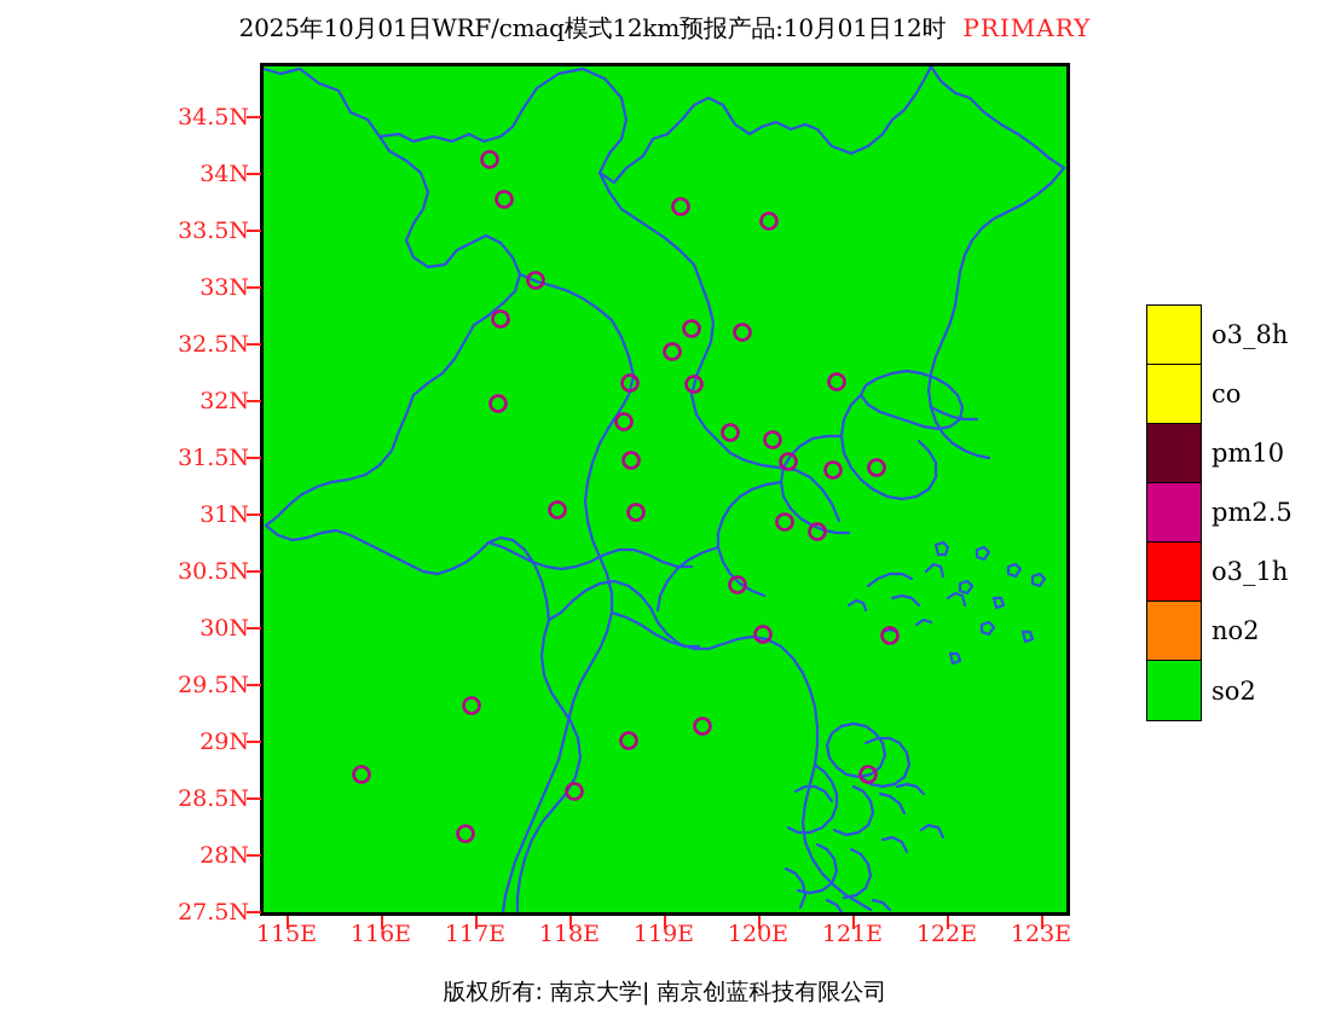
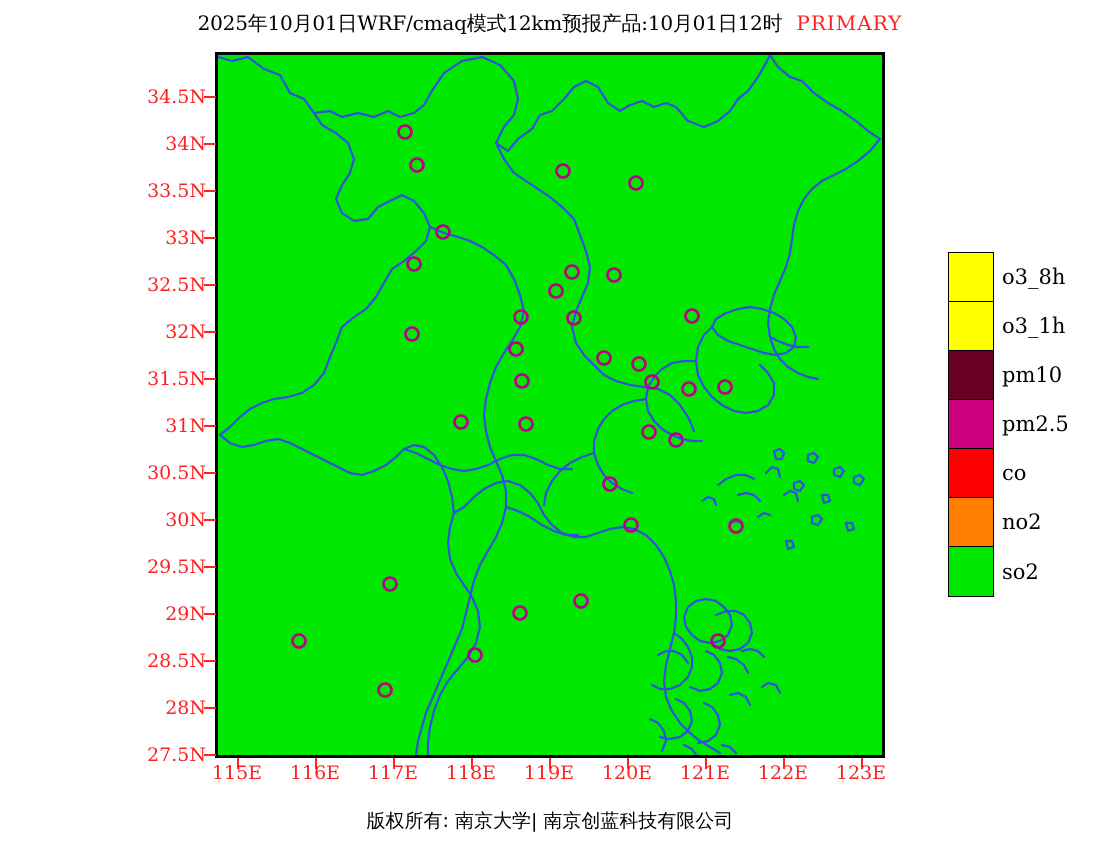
  2025年10月01日WRF/cmaq模式12km预报产品:10月01日12时 PRIMARY
  34.5N
  34N
  33.5N
  33N
  32.5N
  32N
  31.5N
  31N
  30.5N
  30N
  29.5N
  29N
  28.5N
  28N
  27.5N
  115E
  116E
  117E
  118E
  119E
  120E
  121E
  122E
  123E
  o3_8h
- co
+ o3_1h
  pm10
  pm2.5
- o3_1h
+ co
  no2
  so2
  版权所有: 南京大学| 南京创蓝科技有限公司
